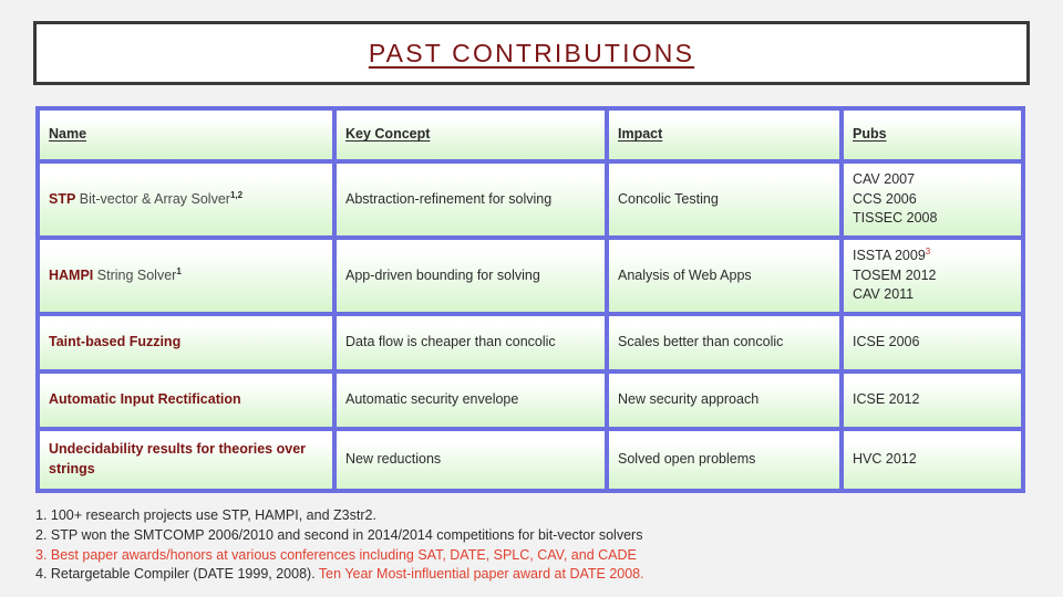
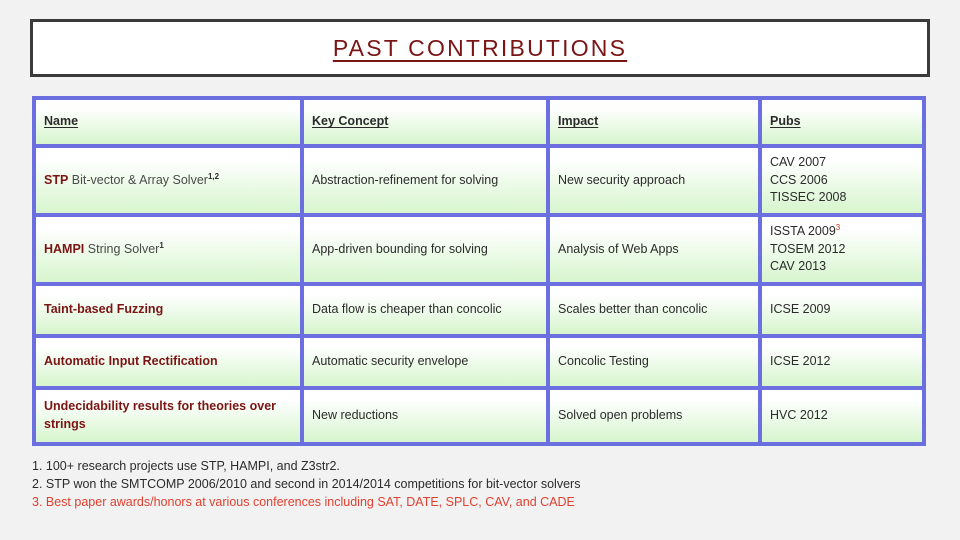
  PAST CONTRIBUTIONS
  Name	Key Concept	Impact	Pubs
- STP Bit-vector & Array Solver1,2	Abstraction-refinement for solving	Concolic Testing	CAV 2007CCS 2006TISSEC 2008
+ STP Bit-vector & Array Solver1,2	Abstraction-refinement for solving	New security approach	CAV 2007CCS 2006TISSEC 2008
- HAMPI String Solver1	App-driven bounding for solving	Analysis of Web Apps	ISSTA 20093TOSEM 2012CAV 2011
+ HAMPI String Solver1	App-driven bounding for solving	Analysis of Web Apps	ISSTA 20093TOSEM 2012CAV 2013
- Taint-based Fuzzing	Data flow is cheaper than concolic	Scales better than concolic	ICSE 2006
+ Taint-based Fuzzing	Data flow is cheaper than concolic	Scales better than concolic	ICSE 2009
- Automatic Input Rectification	Automatic security envelope	New security approach	ICSE 2012
+ Automatic Input Rectification	Automatic security envelope	Concolic Testing	ICSE 2012
  Undecidability results for theories over strings	New reductions	Solved open problems	HVC 2012
  1. 100+ research projects use STP, HAMPI, and Z3str2.
  2. STP won the SMTCOMP 2006/2010 and second in 2014/2014 competitions for bit-vector solvers
  3. Best paper awards/honors at various conferences including SAT, DATE, SPLC, CAV, and CADE
- 4. Retargetable Compiler (DATE 1999, 2008). Ten Year Most-influential paper award at DATE 2008.
